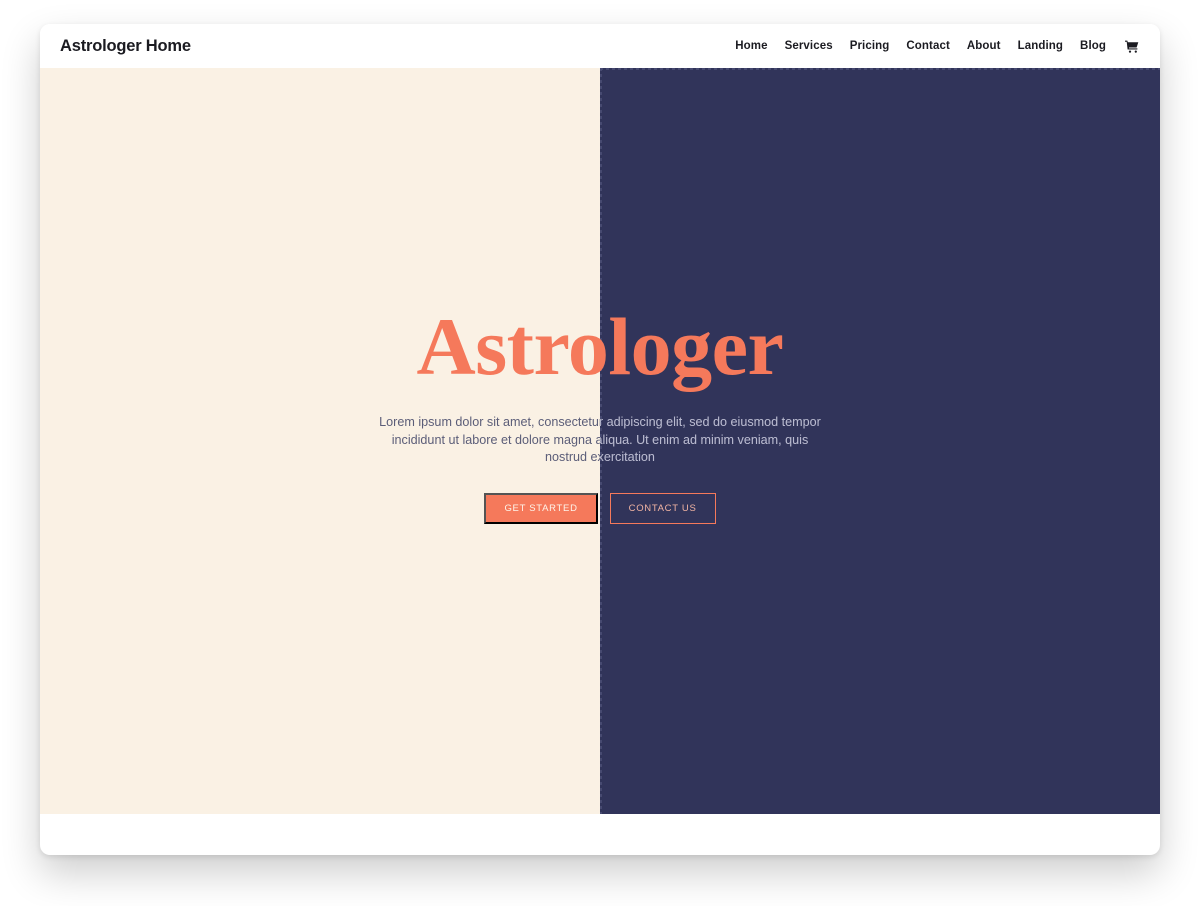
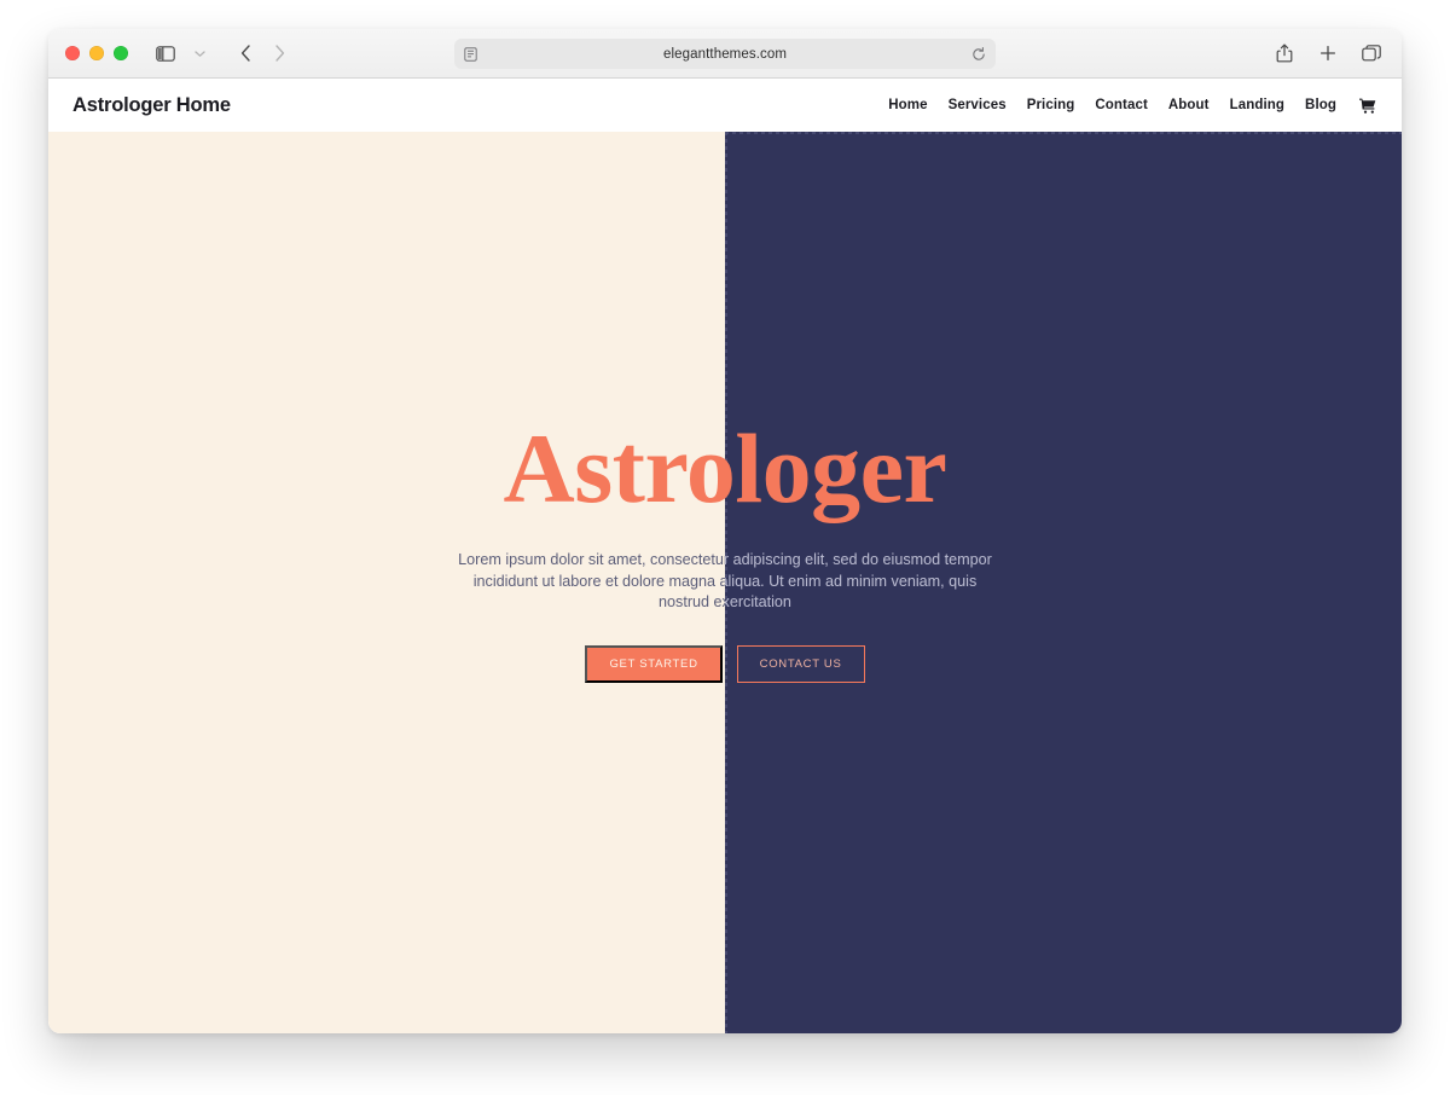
+ elegantthemes.com
  Astrologer Home
  Home
  Services
  Pricing
  Contact
  About
  Landing
  Blog
  Astrologer
  Lorem ipsum dolor sit amet, consectetur adipiscing elit, sed do eiusmod tempor incididunt ut labore et dolore magna aliqua. Ut enim ad minim veniam, quis nostrud exercitation
  GET STARTED
  CONTACT US
